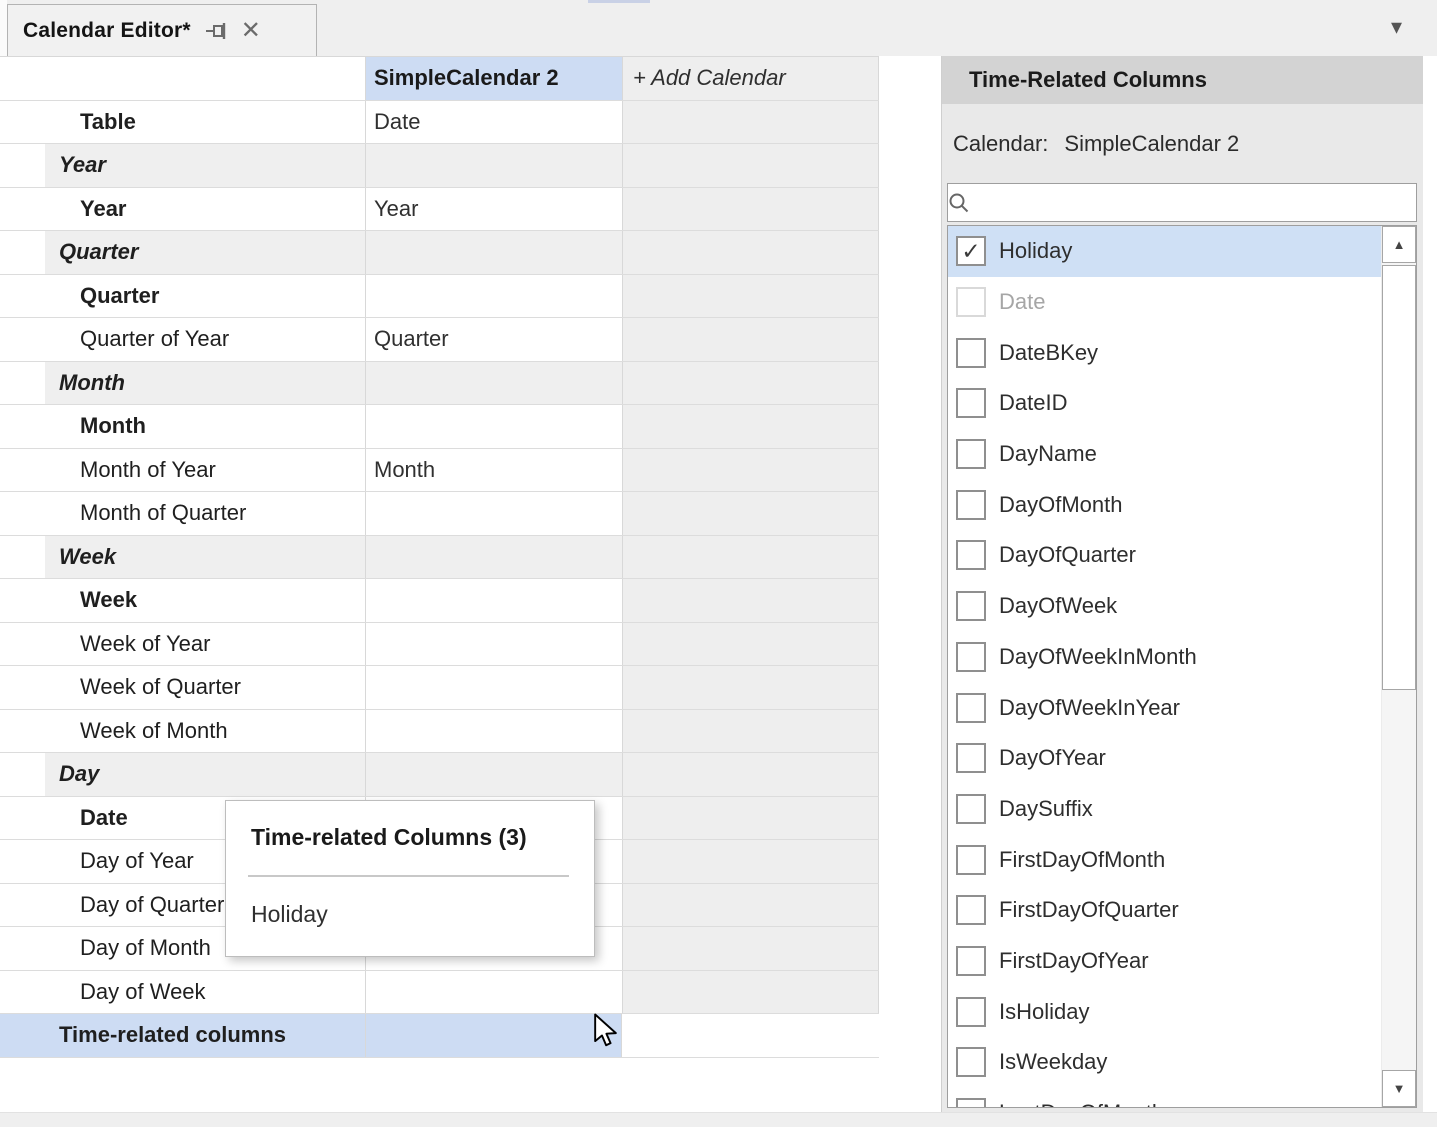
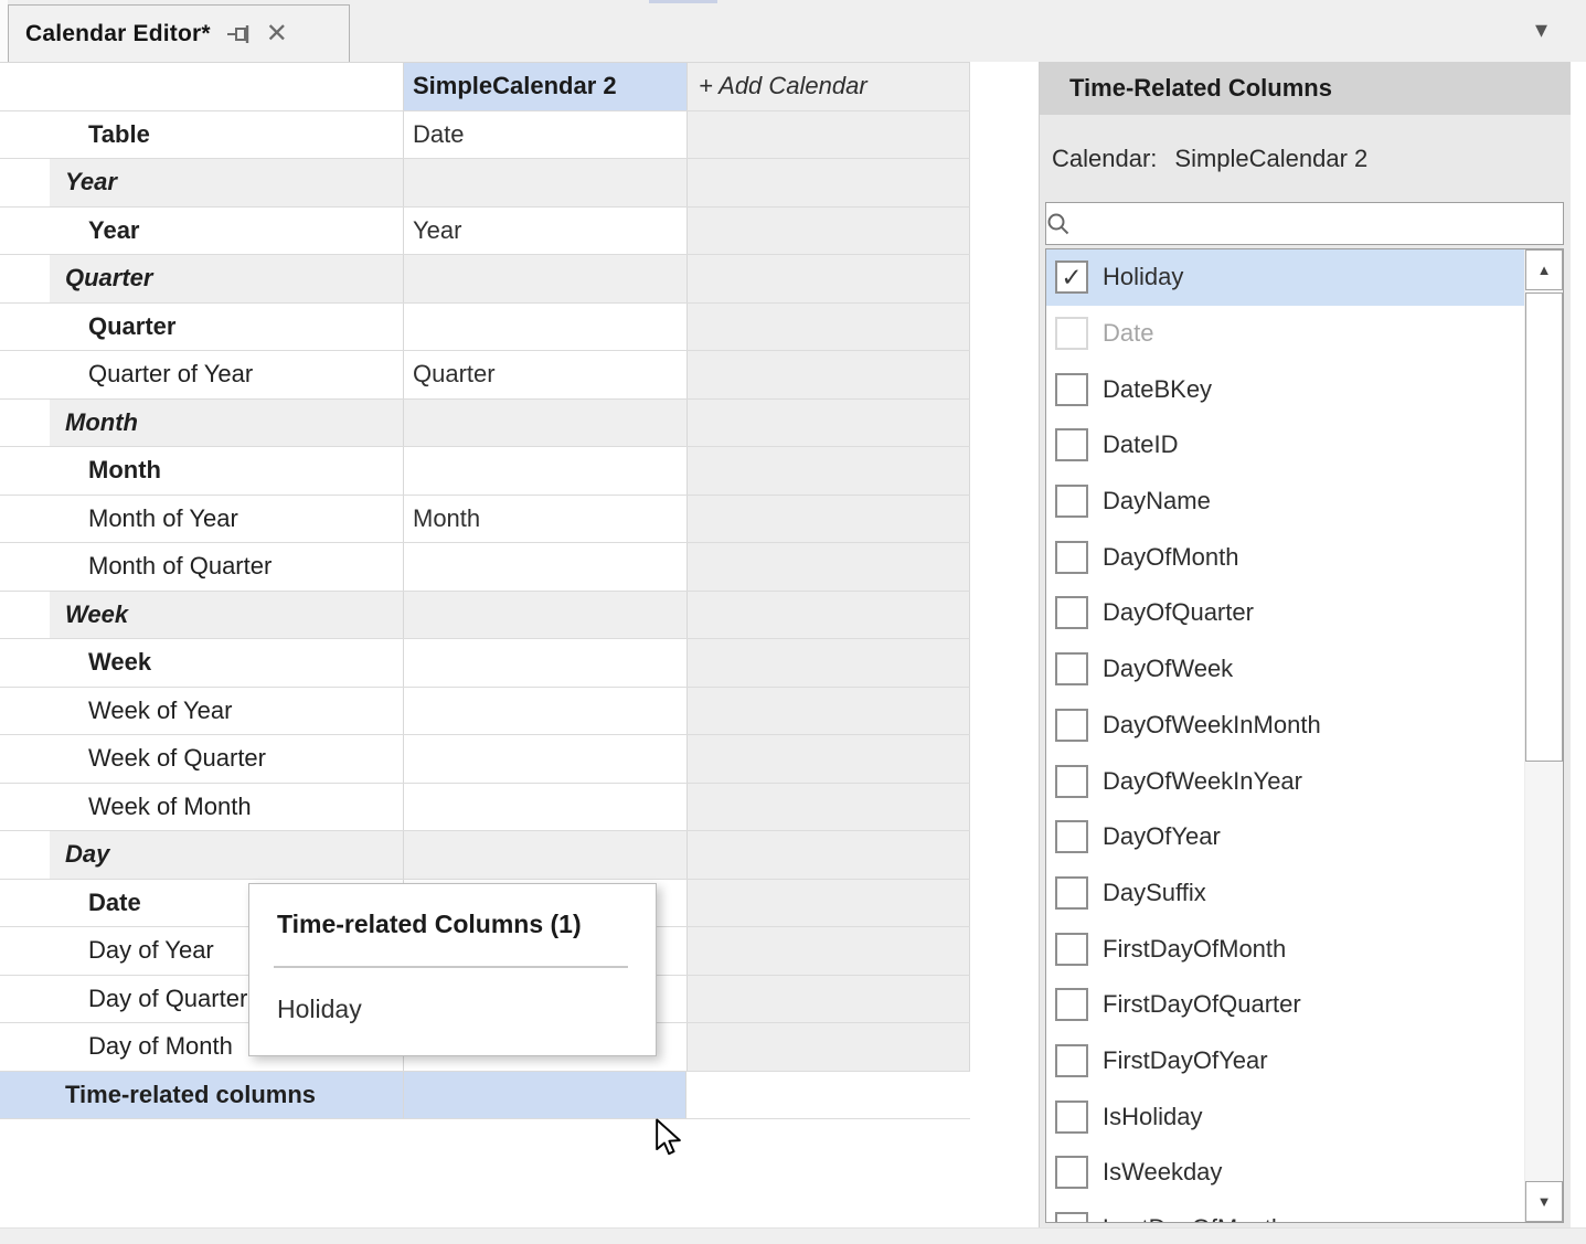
  Calendar Editor*
  ✕
  ▾
  SimpleCalendar 2
  + Add Calendar
  Table
  Date
  Year
  Year
  Year
  Quarter
  Quarter
  Quarter of Year
  Quarter
  Month
  Month
  Month of Year
  Month
  Month of Quarter
  Week
  Week
  Week of Year
  Week of Quarter
  Week of Month
  Day
  Date
  Day of Year
  Day of Quarter
  Day of Month
- Day of Week
  Time-related columns
- Time-related Columns (3)
+ Time-related Columns (1)
  Holiday
  Time-Related Columns
  Calendar:
  SimpleCalendar 2
  ✓
  Holiday
  Date
  DateBKey
  DateID
  DayName
  DayOfMonth
  DayOfQuarter
  DayOfWeek
  DayOfWeekInMonth
  DayOfWeekInYear
  DayOfYear
  DaySuffix
  FirstDayOfMonth
  FirstDayOfQuarter
  FirstDayOfYear
  IsHoliday
  IsWeekday
  ▲
  ▼
